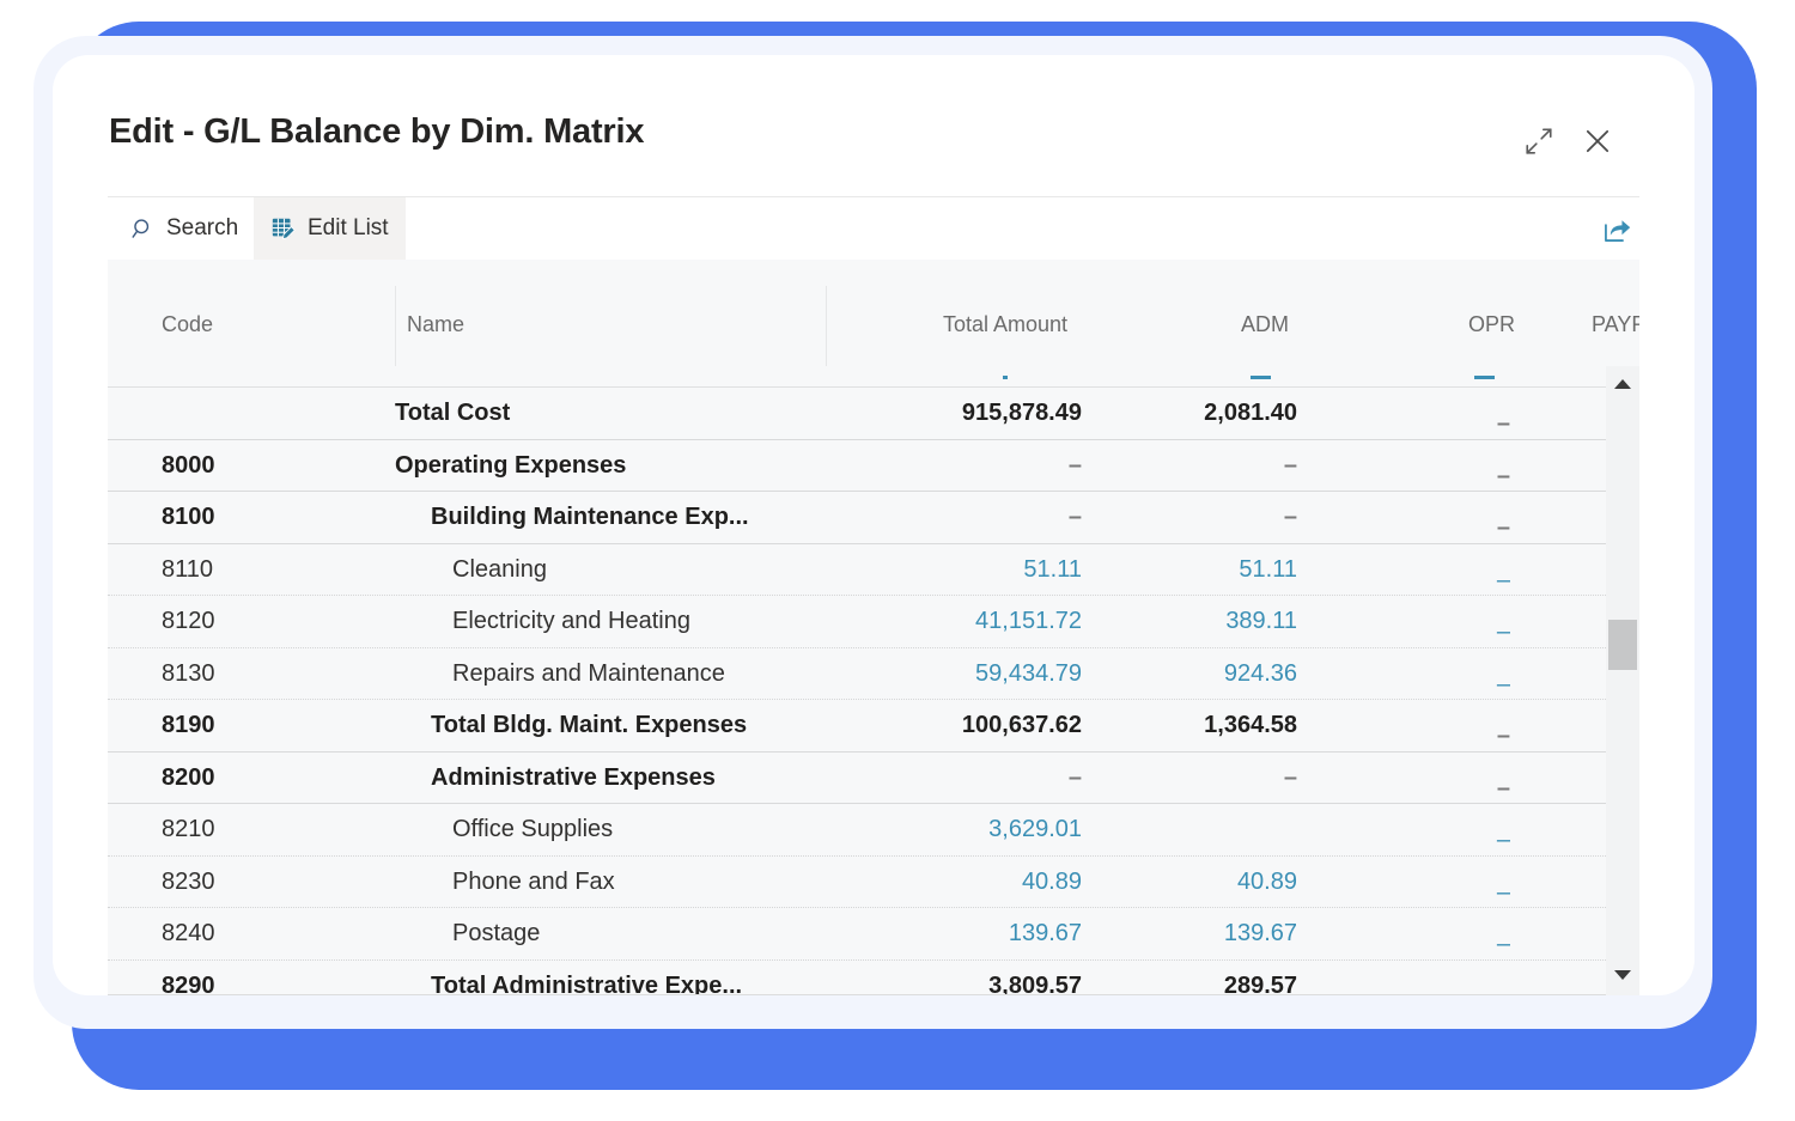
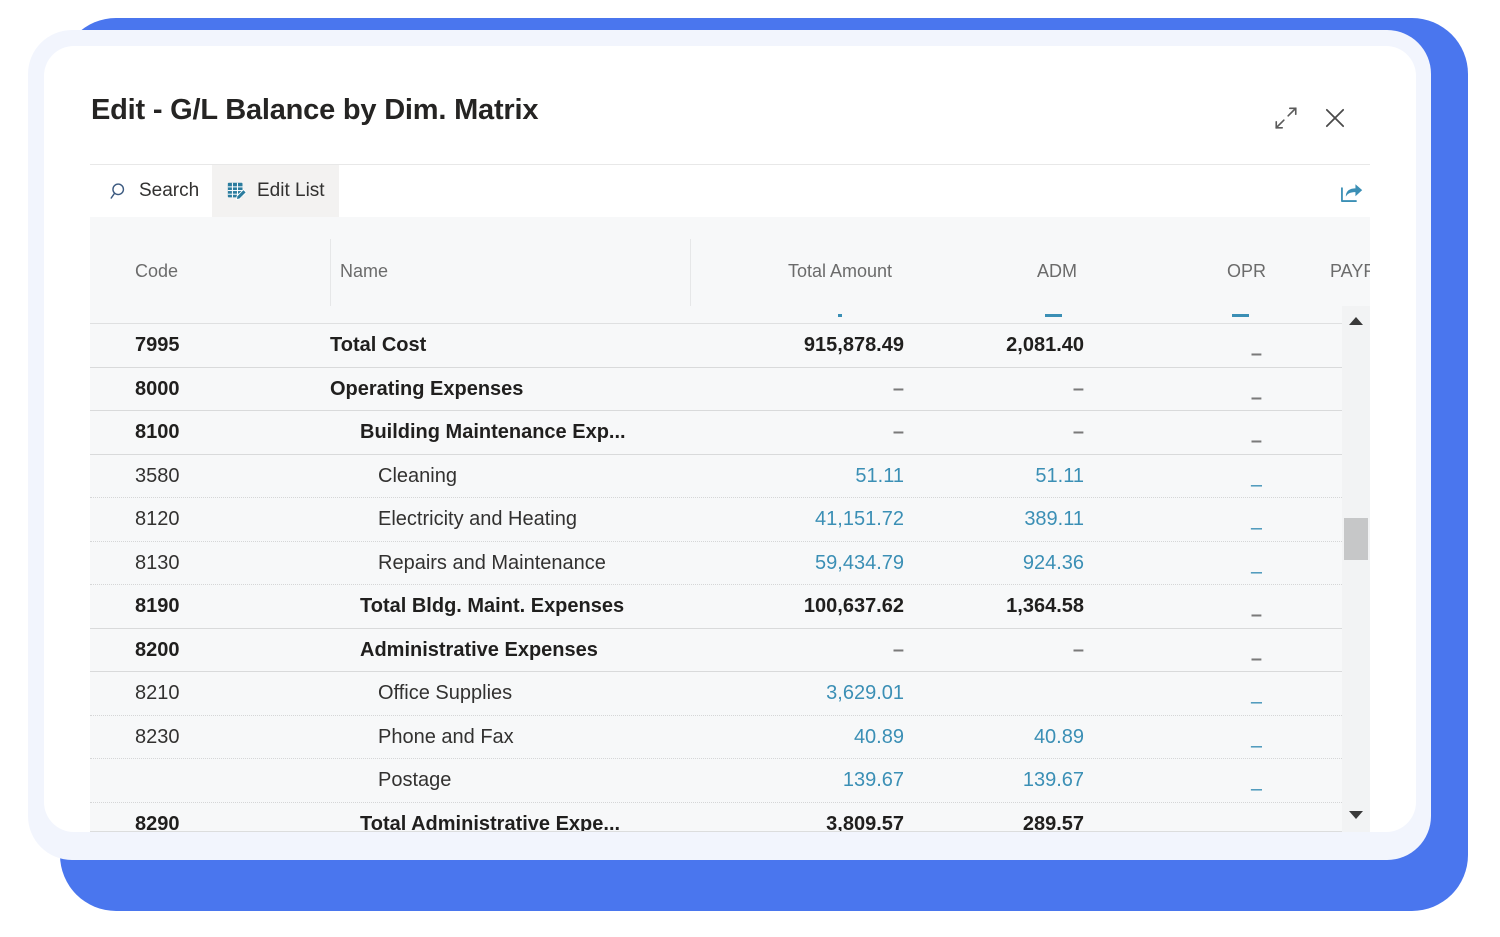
  Edit - G/L Balance by Dim. Matrix
  Search
  Edit List
  Code
  Name
  Total Amount
  ADM
  OPR
+ 7995
  Total Cost
  915,878.49
  2,081.40
  –
  8000
  Operating Expenses
  –
  –
  –
  8100
  Building Maintenance Exp...
  –
  –
  –
- 8110
+ 3580
  Cleaning
  51.11
  51.11
  –
  8120
  Electricity and Heating
  41,151.72
  389.11
  –
  8130
  Repairs and Maintenance
  59,434.79
  924.36
  –
  8190
  Total Bldg. Maint. Expenses
  100,637.62
  1,364.58
  –
  8200
  Administrative Expenses
  –
  –
  –
  8210
  Office Supplies
  3,629.01
  –
  8230
  Phone and Fax
  40.89
  40.89
  –
- 8240
  Postage
  139.67
  139.67
  –
  8290
  Total Administrative Expe...
  3,809.57
  289.57
